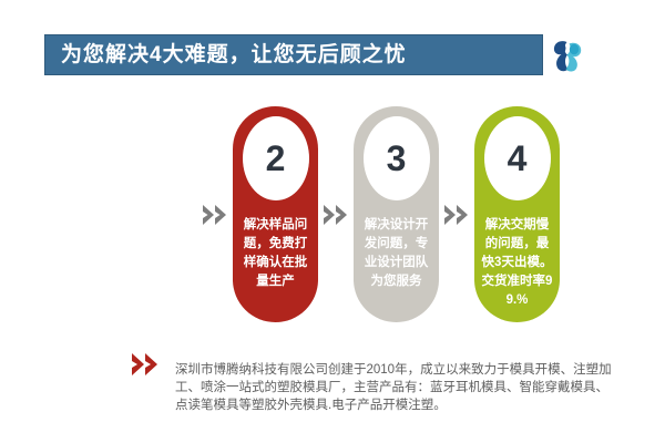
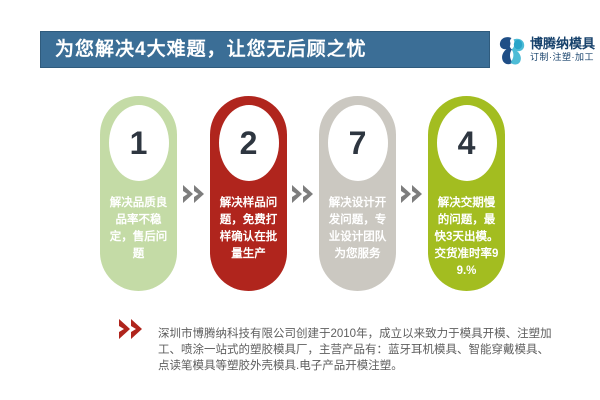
  为您解决4大难题，让您无后顾之忧
+ 博腾纳模具
+ 订制·注塑·加工
+ 1
+ 解决品质良品率不稳定，售后问题
  2
  解决样品问题，免费打样确认在批量生产
- 3
+ 7
  解决设计开发问题，专业设计团队为您服务
  4
  解决交期慢的问题，最快3天出模。交货准时率99.%
  深圳市博腾纳科技有限公司创建于2010年，成立以来致力于模具开模、注塑加工、喷涂一站式的塑胶模具厂，主营产品有：蓝牙耳机模具、智能穿戴模具、点读笔模具等塑胶外壳模具.电子产品开模注塑。
